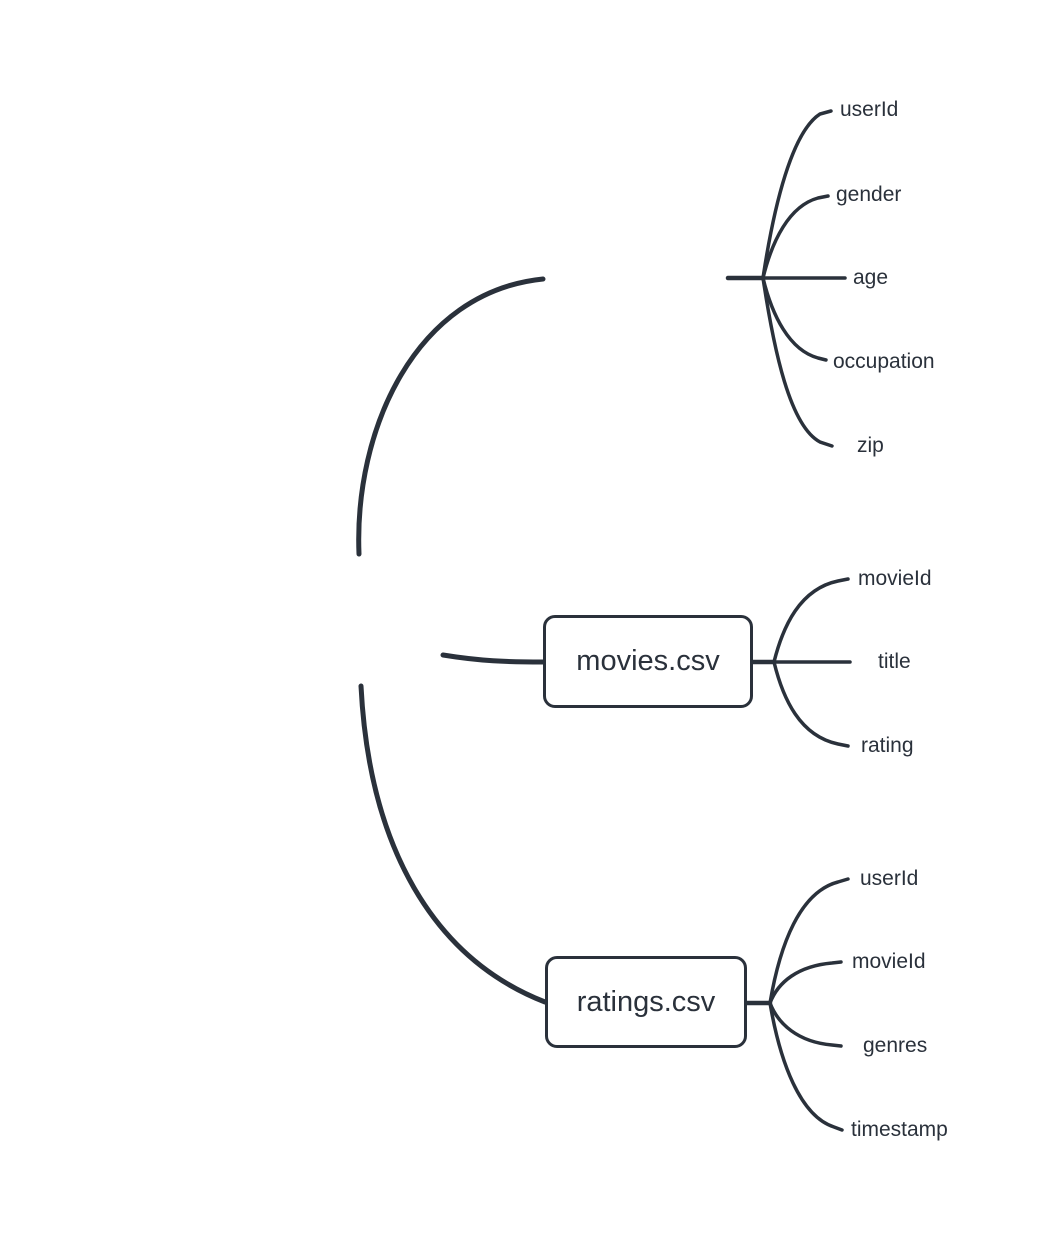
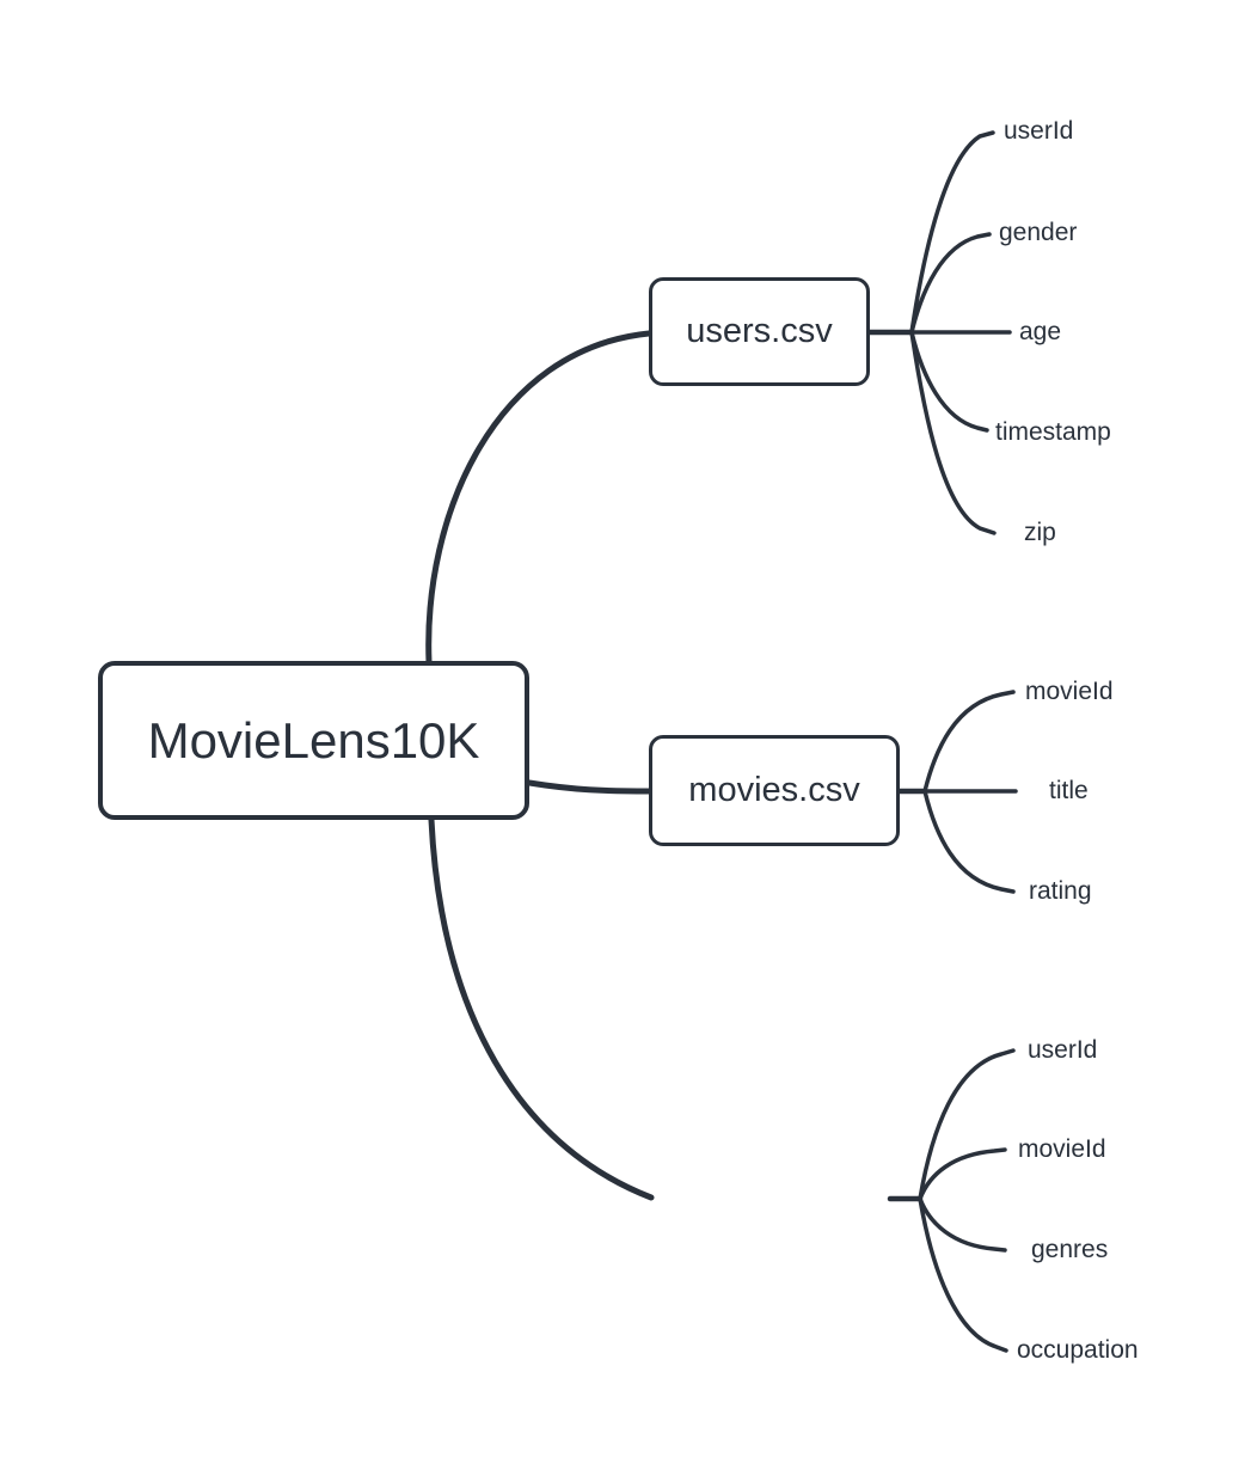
+ MovieLens10K
+ users.csv
  movies.csv
- ratings.csv
  userId
  gender
  age
- occupation
+ timestamp
  zip
  movieId
  title
  rating
  userId
  movieId
  genres
- timestamp
+ occupation
